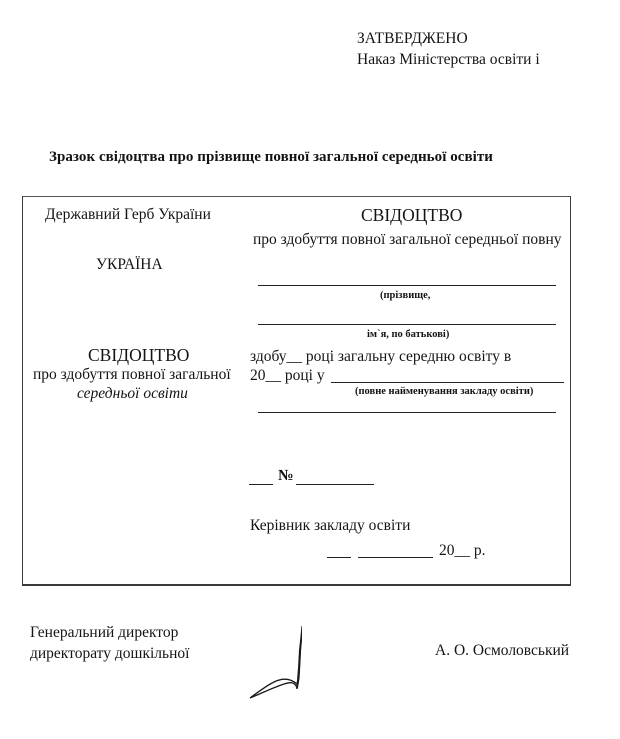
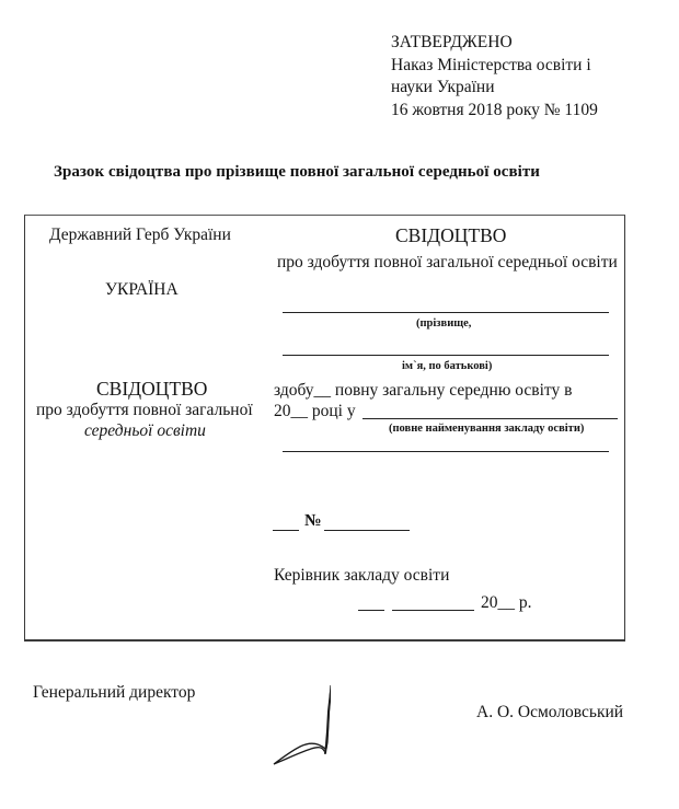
  ЗАТВЕРДЖЕНО
  Наказ Міністерства освіти і
+ науки України
+ 16 жовтня 2018 року № 1109
  Зразок свідоцтва про прізвище повної загальної середньої освіти
  Державний Герб України
  УКРАЇНА
  СВІДОЦТВО
  про здобуття повної загальної
  середньої освіти
  СВІДОЦТВО
- про здобуття повної загальної середньої повну
+ про здобуття повної загальної середньої освіти
  (прізвище,
  ім`я, по батькові)
- здобу__ році загальну середню освіту в
+ здобу__ повну загальну середню освіту в
  20__ році у
  (повне найменування закладу освіти)
  №
  Керівник закладу освіти
  20__ р.
  Генеральний директор
- директорату дошкільної
  А. О. Осмоловський
